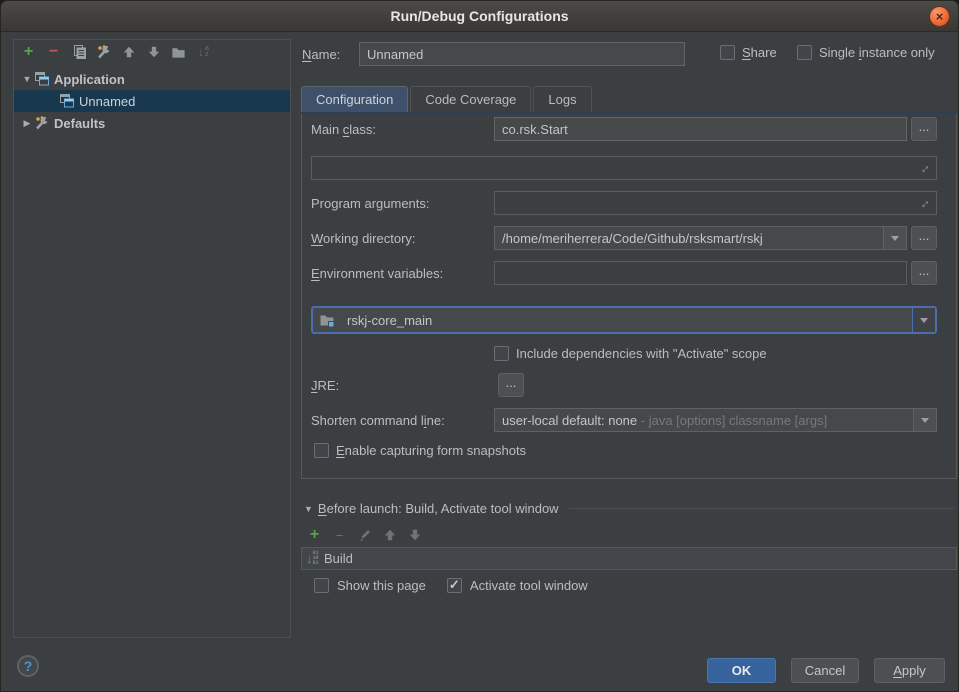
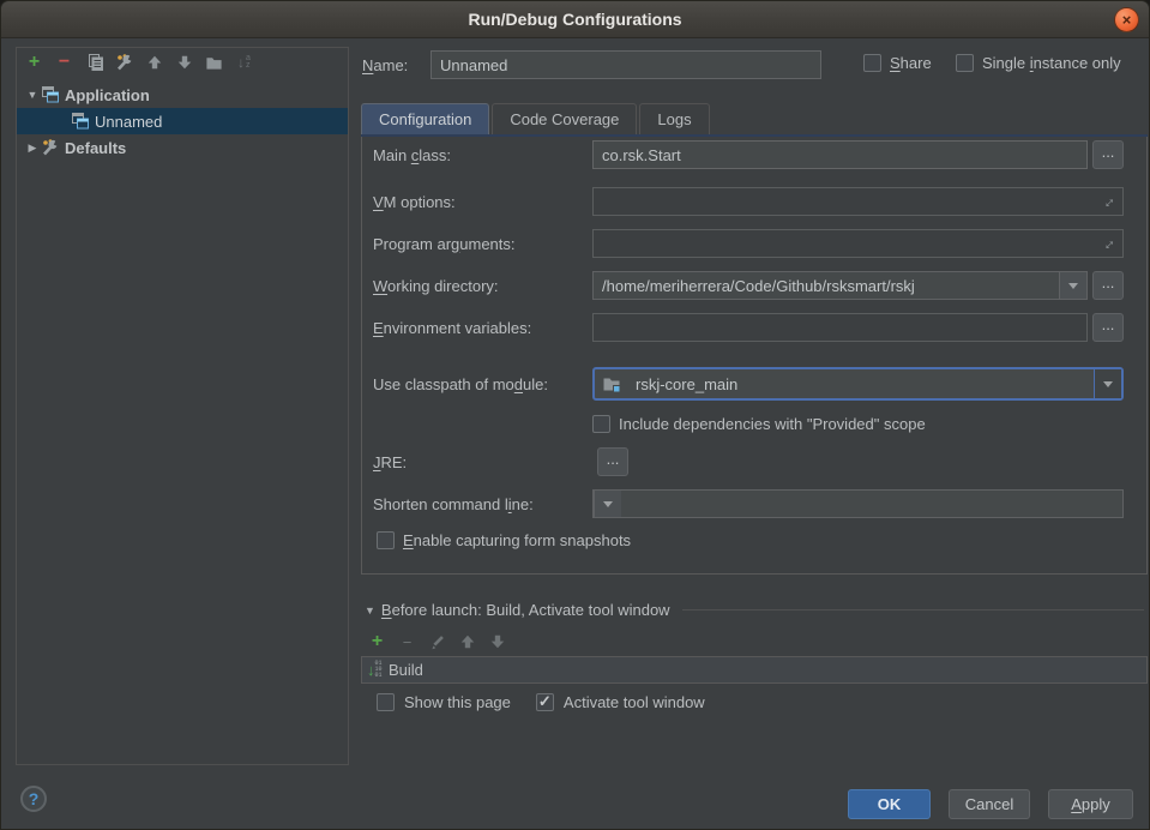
  Run/Debug Configurations
  ×
  +
  −
  ↓
  ▼
  Application
  Unnamed
  ▶
  Defaults
  Name:
  Unnamed
  Share
  Single instance only
  Configuration
  Code Coverage
  Logs
  Main class:
  co.rsk.Start
  ...
+ VM options:
  Program arguments:
  Working directory:
  /home/meriherrera/Code/Github/rsksmart/rskj
  ...
  Environment variables:
  ...
+ Use classpath of module:
  rskj-core_main
- Include dependencies with "Activate" scope
+ Include dependencies with "Provided" scope
  JRE:
  ...
  Shorten command line:
- user-local default: none - java [options] classname [args]
  Enable capturing form snapshots
  ▼
  Before launch: Build, Activate tool window
  +
  −
  ↓
  Build
  Show this page
  Activate tool window
  ?
  OK
  Cancel
  A
  pply
